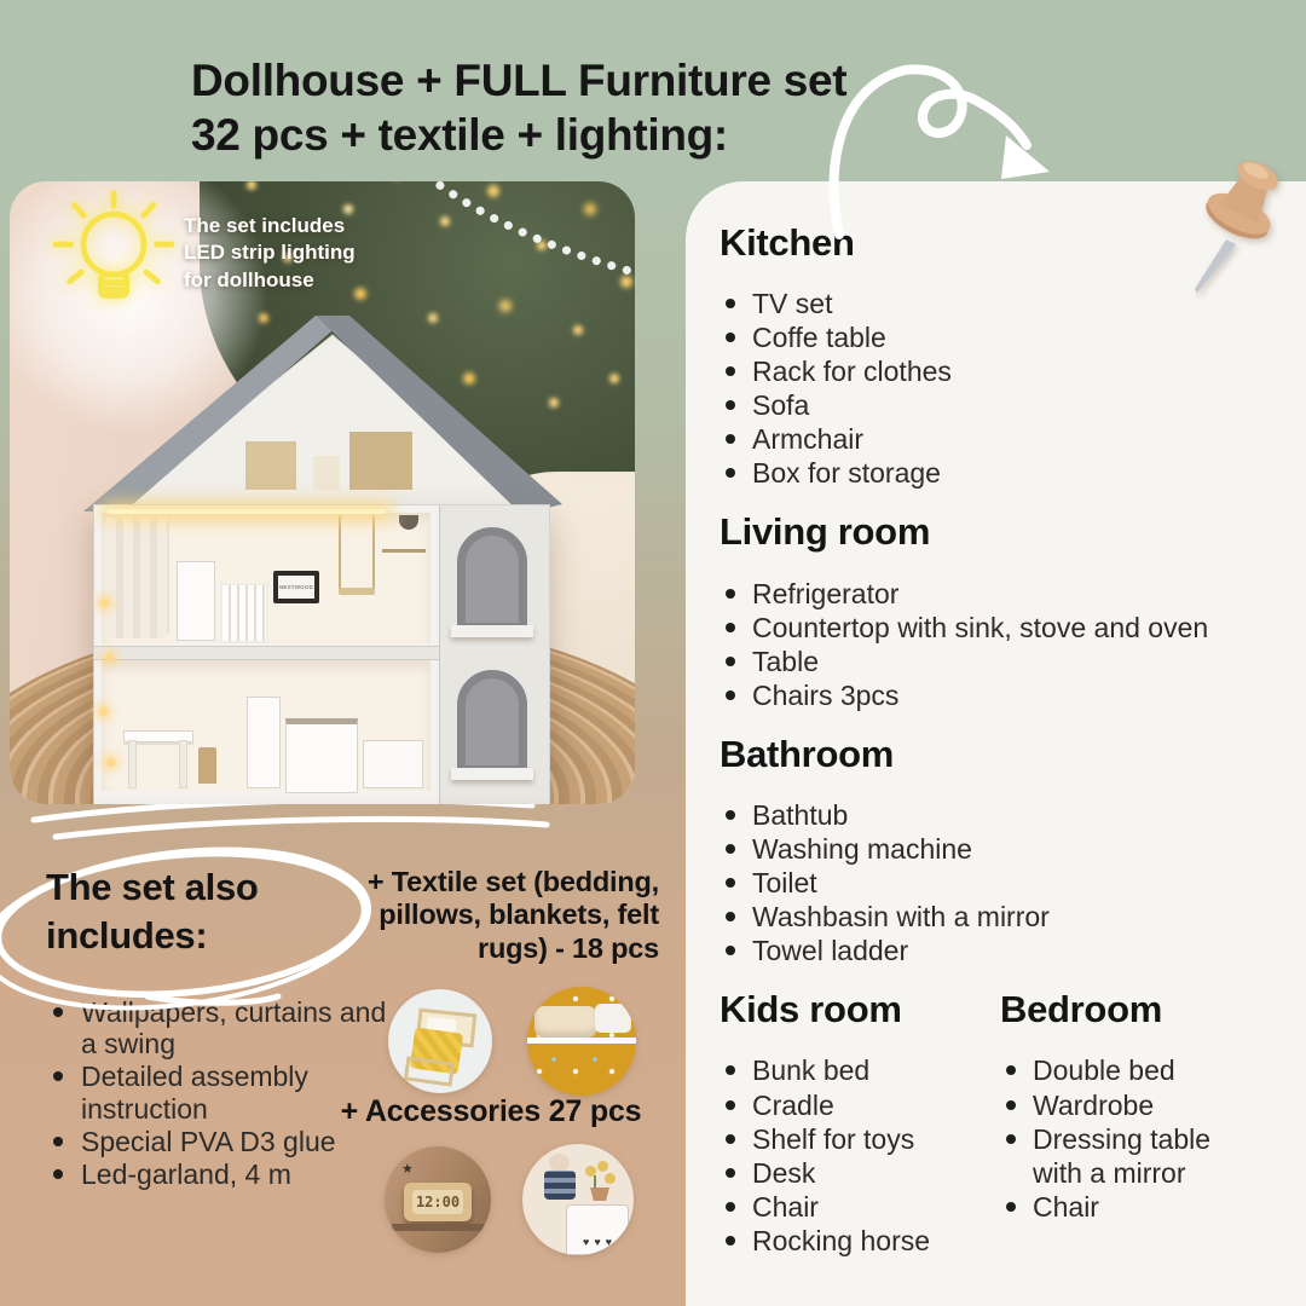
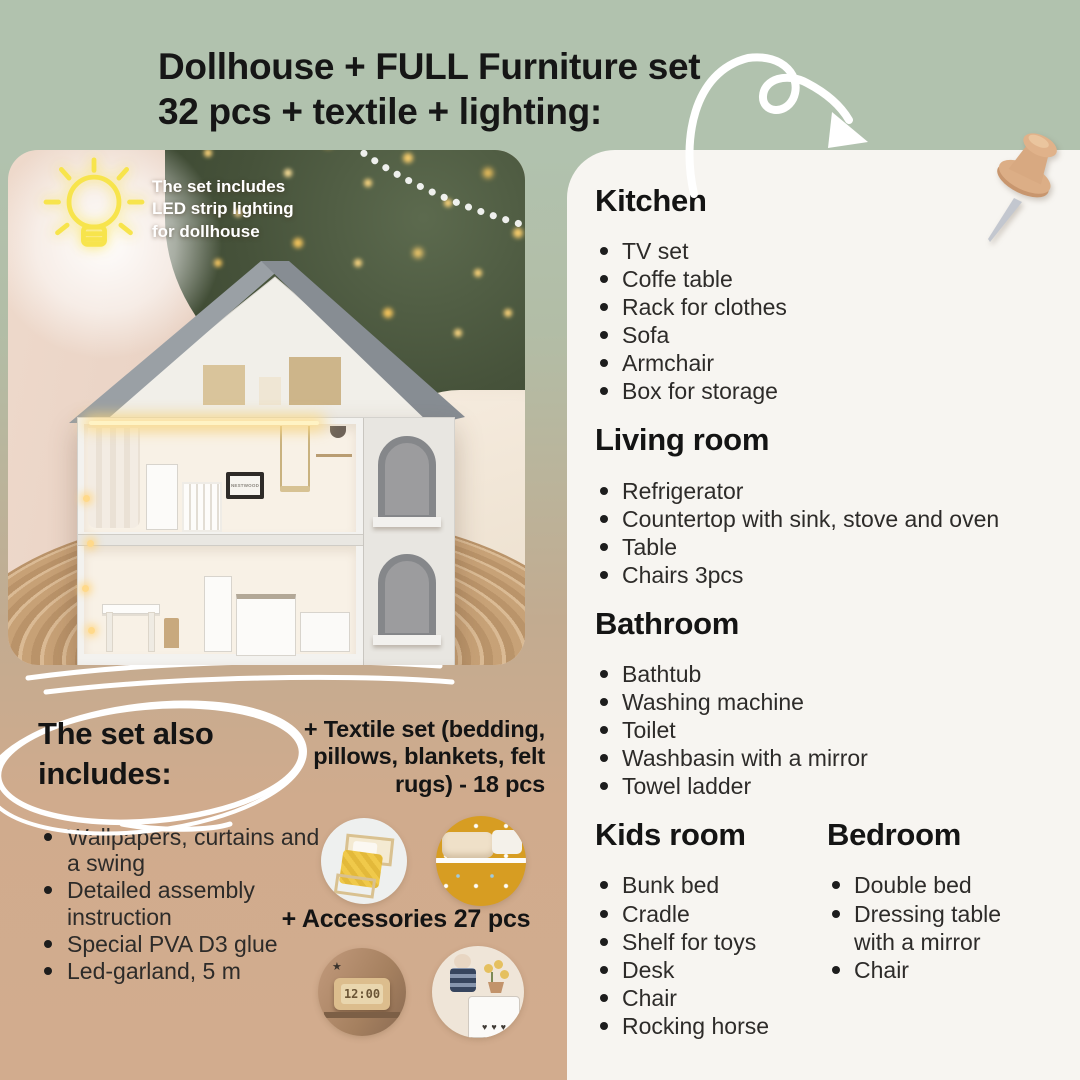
  Dollhouse + FULL Furniture set
  32 pcs + textile + lighting:
  The set includes
  LED strip lighting
  for dollhouse
  Kitchen
  TV set
  Coffe table
  Rack for clothes
  Sofa
  Armchair
  Box for storage
  Living room
  Refrigerator
  Countertop with sink, stove and oven
  Table
  Chairs 3pcs
  Bathroom
  Bathtub
  Washing machine
  Toilet
  Washbasin with a mirror
  Towel ladder
  Kids room
  Bunk bed
  Cradle
  Shelf for toys
  Desk
  Chair
  Rocking horse
  Bedroom
  Double bed
- Wardrobe
  Dressing table with a mirror
  Chair
  The set also includes:
  Wallpapers, curtains and a swing
  Detailed assembly instruction
  Special PVA D3 glue
- Led-garland, 4 m
+ Led-garland, 5 m
  + Textile set (bedding,
  pillows, blankets, felt
  rugs) - 18 pcs
  + Accessories 27 pcs
  ★
  12:00
  ♥
  ♥
  ♥
